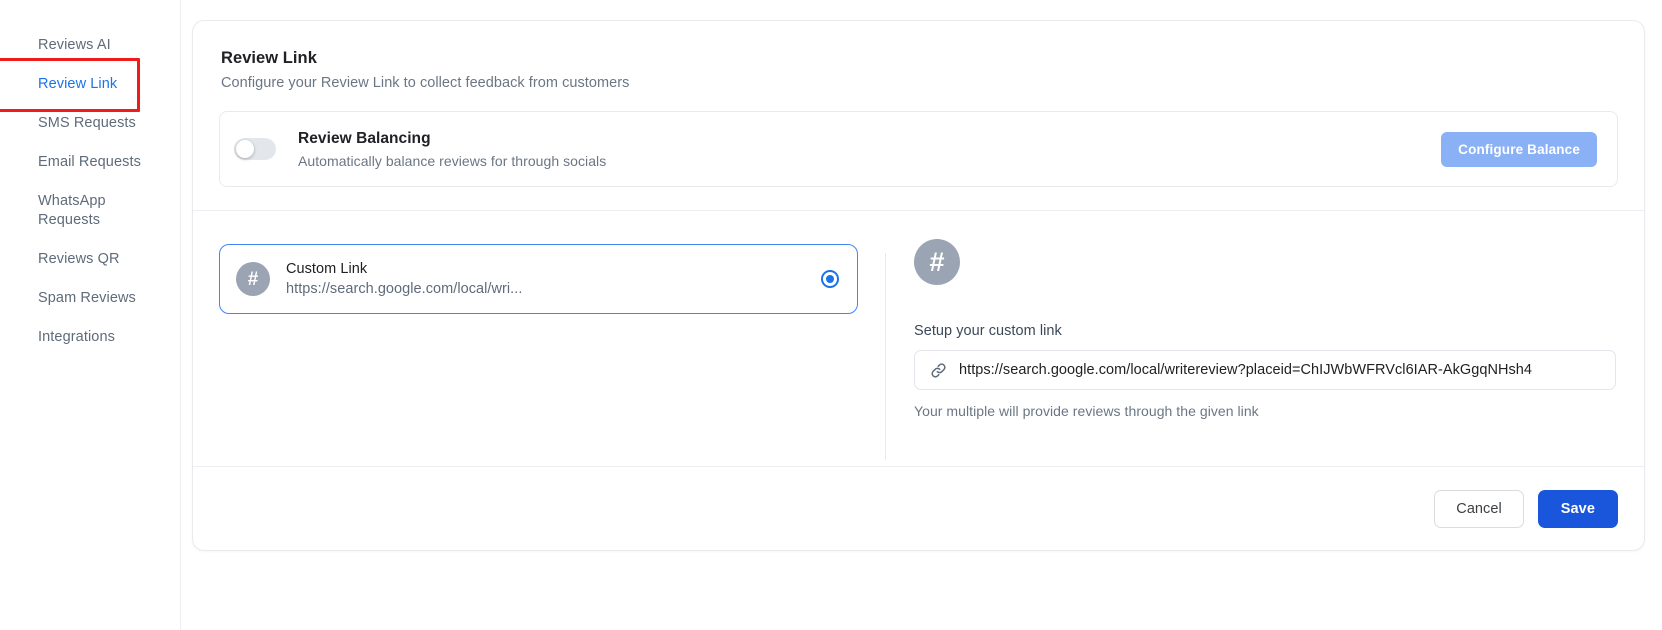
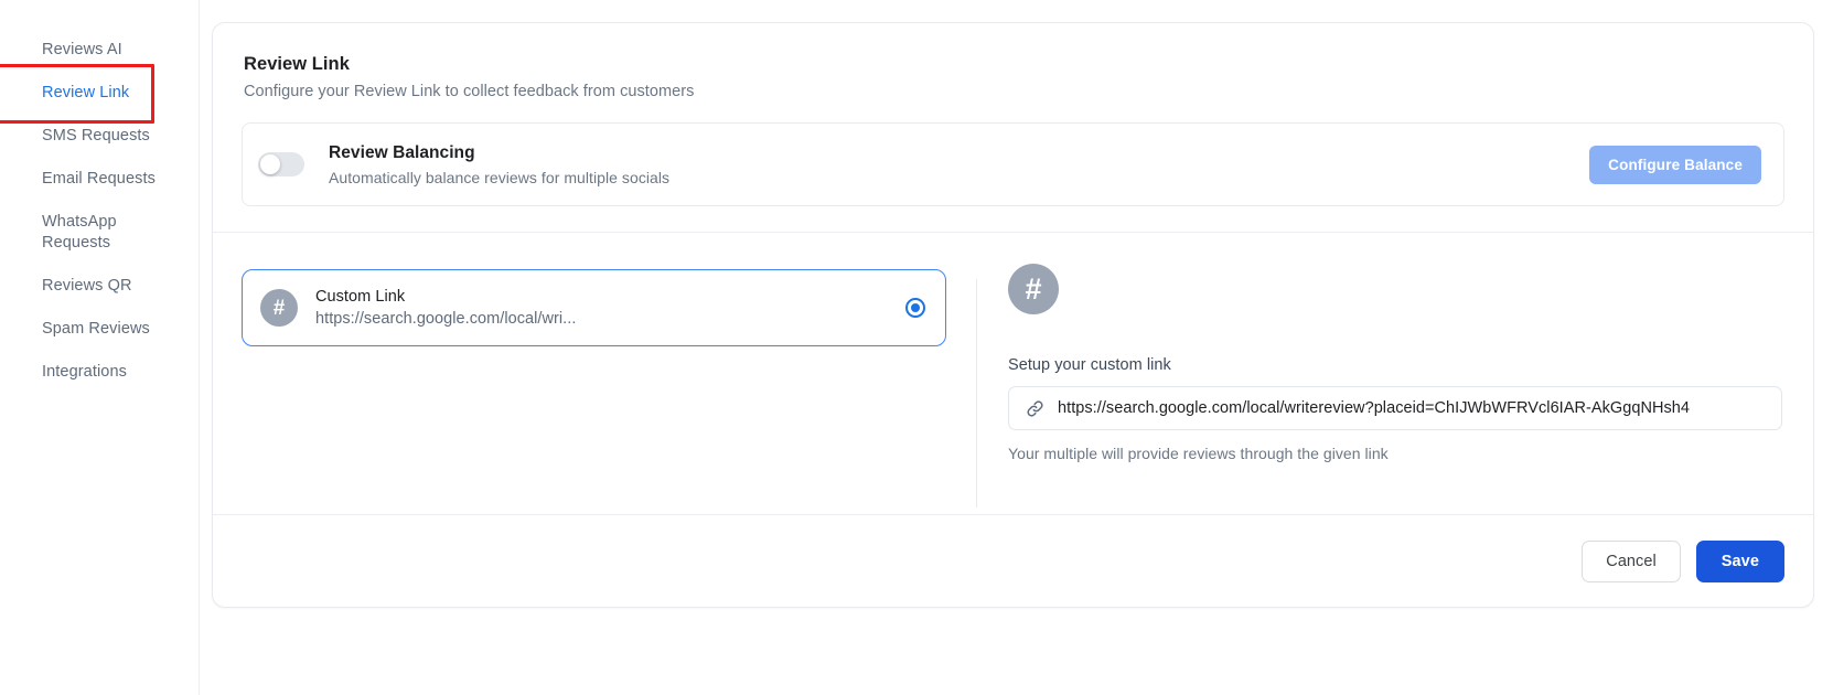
  Reviews AI
  Review Link
  SMS Requests
  Email Requests
  WhatsApp Requests
  Reviews QR
  Spam Reviews
  Integrations
  Review Link
  Configure your Review Link to collect feedback from customers
  Review Balancing
- Automatically balance reviews for through socials
+ Automatically balance reviews for multiple socials
  Configure Balance
  #
  Custom Link
  https://search.google.com/local/wri...
  #
  Setup your custom link
  https://search.google.com/local/writereview?placeid=ChIJWbWFRVcl6IAR-AkGgqNHsh4
  Your multiple will provide reviews through the given link
  Cancel
  Save
